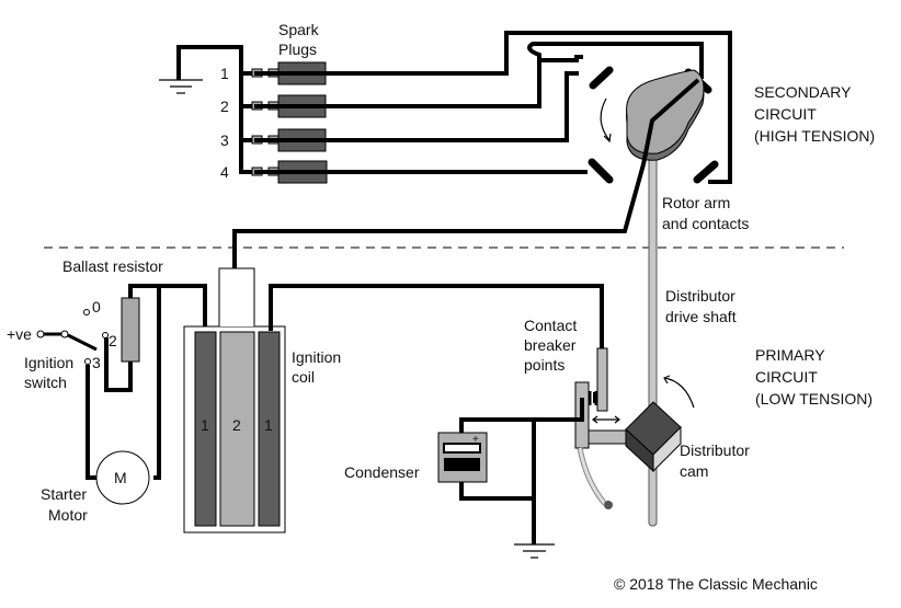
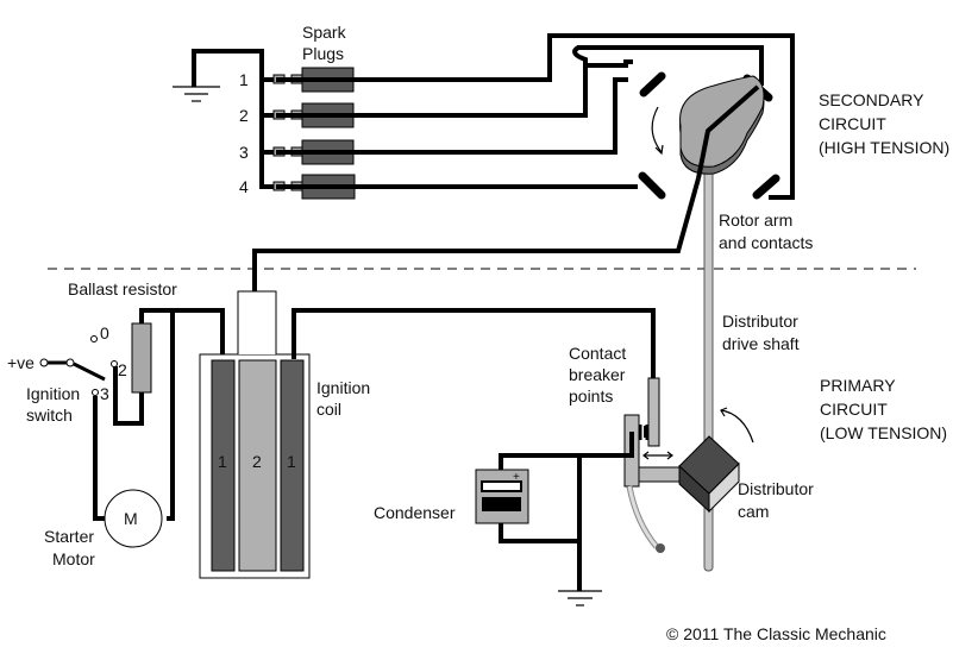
  SECONDARY
  CIRCUIT
  (HIGH TENSION)
  Spark
  Plugs
  1
  2
  3
  4
  Rotor arm
  and contacts
  Ballast resistor
  +ve
  0
  2
  3
  Ignition
  switch
  M
  Starter
  Motor
  1
  2
  1
  Ignition
  coil
  Contact
  breaker
  points
  +
  Condenser
  Distributor
  cam
  Distributor
  drive shaft
  PRIMARY
  CIRCUIT
  (LOW TENSION)
- © 2018 The Classic Mechanic
+ © 2011 The Classic Mechanic
